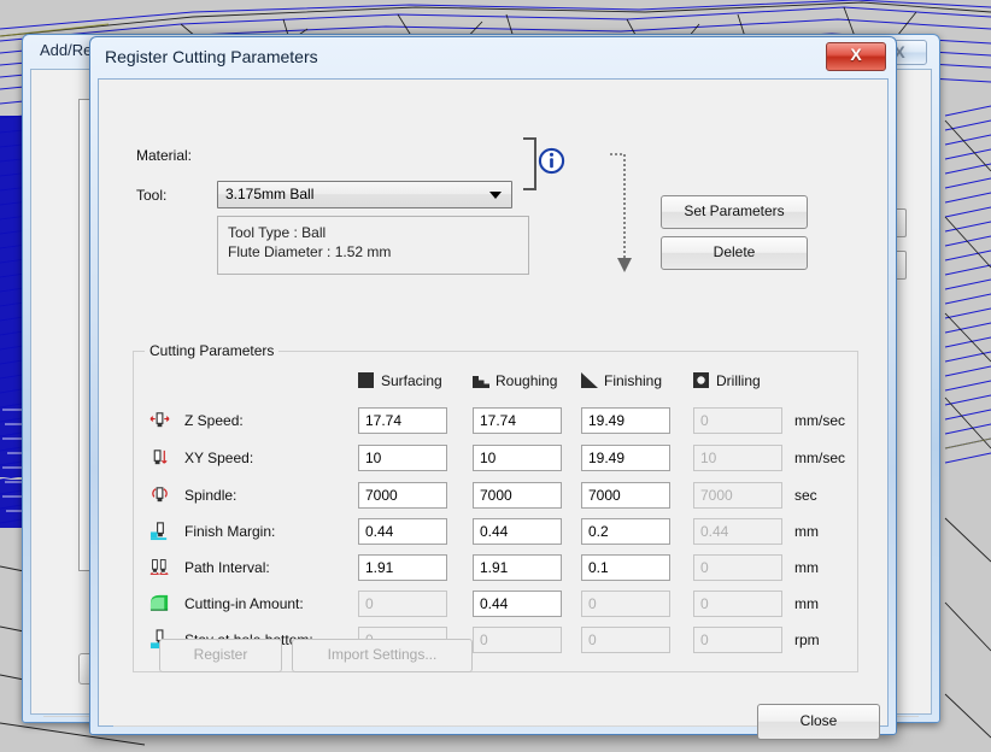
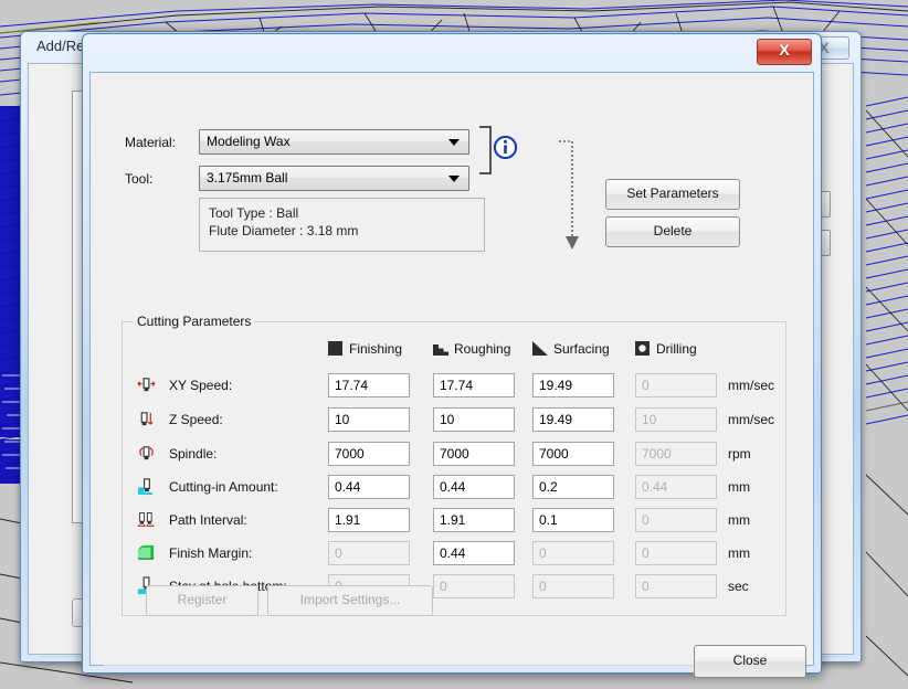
  Add/Re
  X
- Register Cutting Parameters
  X
  Material:
+ Modeling Wax
  Tool:
  3.175mm Ball
  Tool Type : Ball
- Flute Diameter : 1.52 mm
+ Flute Diameter : 3.18 mm
  Set Parameters
  Delete
  Cutting Parameters
- Surfacing
+ Finishing
  Roughing
- Finishing
+ Surfacing
  Drilling
- Z Speed:
+ XY Speed:
  17.74
  17.74
  19.49
  0
  mm/sec
- XY Speed:
+ Z Speed:
  10
  10
  19.49
  10
  mm/sec
  Spindle:
  7000
  7000
  7000
  7000
- sec
+ rpm
- Finish Margin:
+ Cutting-in Amount:
  0.44
  0.44
  0.2
  0.44
  mm
  Path Interval:
  1.91
  1.91
  0.1
  0
  mm
- Cutting-in Amount:
+ Finish Margin:
  0
  0.44
  0
  0
  mm
  0
  0
  0
- rpm
+ sec
  Register
  Import Settings...
  Close
